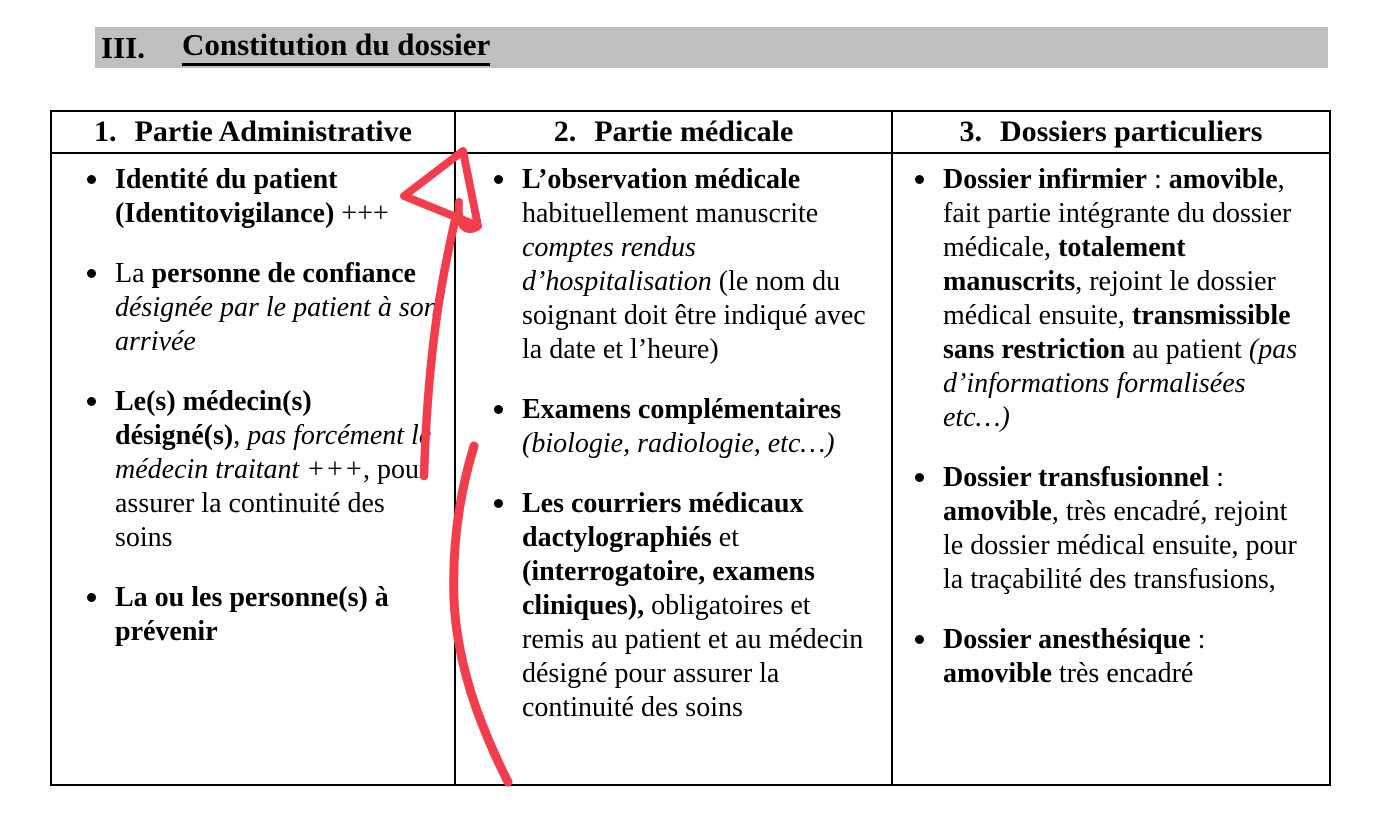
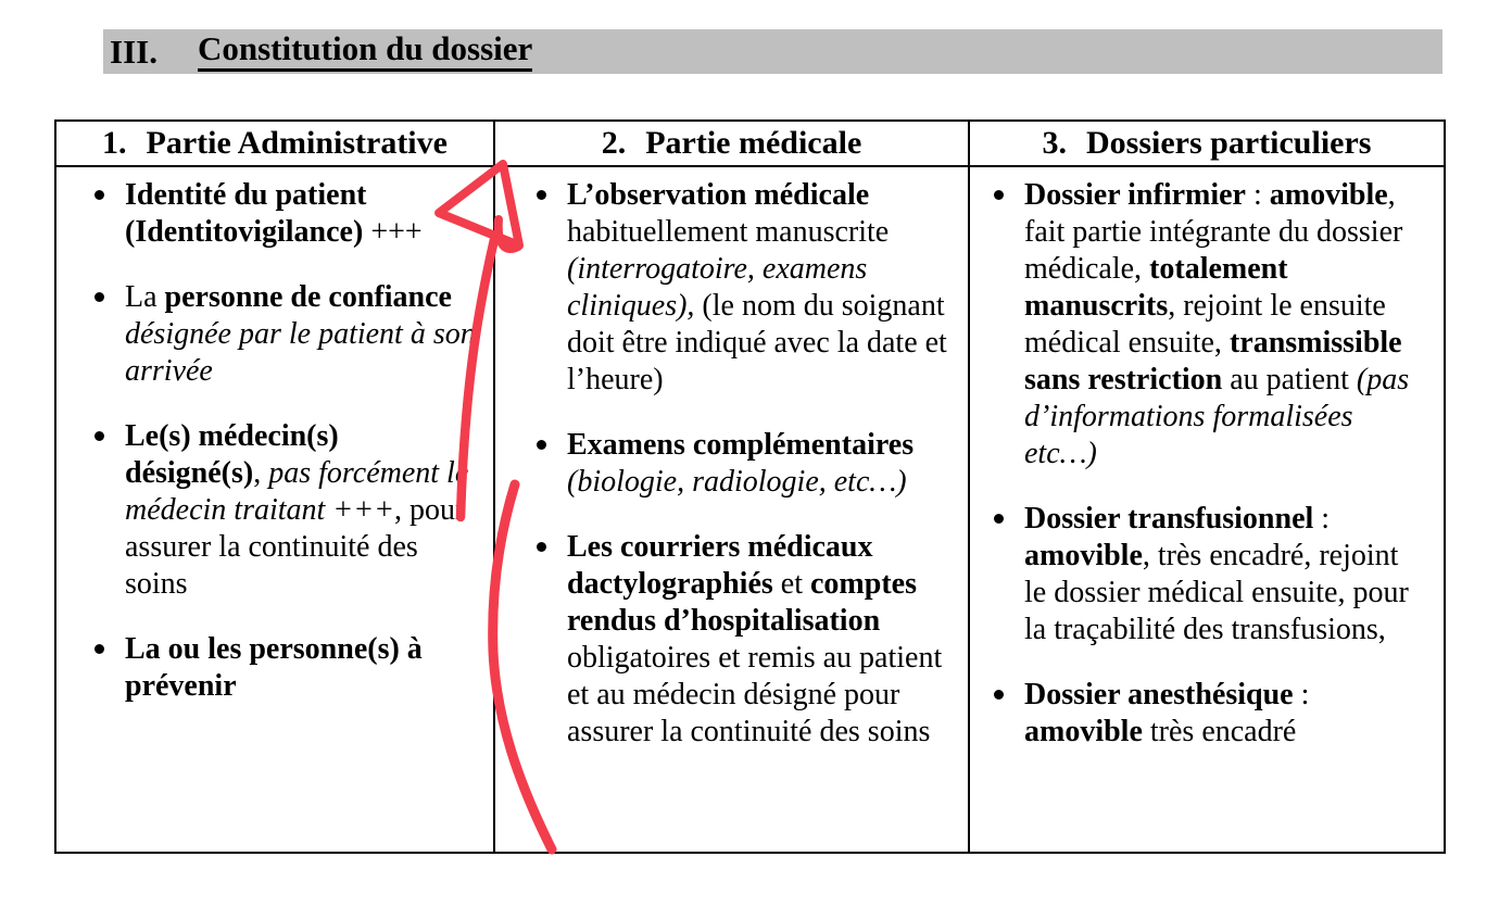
  III.
  Constitution du dossier
  1.
  Partie Administrative
  Identité du patient (Identitovigilance) +++
  La personne de confiance désignée par le patient à son arrivée
  Le(s) médecin(s) désigné(s), pas forcément l médecin traitant +++, pou assurer la continuité des soins
  La ou les personne(s) à prévenir
  2.
  Partie médicale
- L’observation médicale habituellement manuscrite comptes rendus d’hospitalisation (le nom du soignant doit être indiqué avec la date et l’heure)
+ L’observation médicale habituellement manuscrite (interrogatoire, examens cliniques), (le nom du soignant doit être indiqué avec la date et l’heure)
  Examens complémentaires (biologie, radiologie, etc…)
- Les courriers médicaux dactylographiés et (interrogatoire, examens cliniques), obligatoires et remis au patient et au médecin désigné pour assurer la continuité des soins
+ Les courriers médicaux dactylographiés et comptes rendus d’hospitalisation obligatoires et remis au patient et au médecin désigné pour assurer la continuité des soins
  3.
  Dossiers particuliers
- Dossier infirmier : amovible, fait partie intégrante du dossier médicale, totalement manuscrits, rejoint le dossier médical ensuite, transmissible sans restriction au patient (pas d’informations formalisées etc…)
+ Dossier infirmier : amovible, fait partie intégrante du dossier médicale, totalement manuscrits, rejoint le ensuite médical ensuite, transmissible sans restriction au patient (pas d’informations formalisées etc…)
  Dossier transfusionnel : amovible, très encadré, rejoint le dossier médical ensuite, pour la traçabilité des transfusions,
  Dossier anesthésique : amovible très encadré
